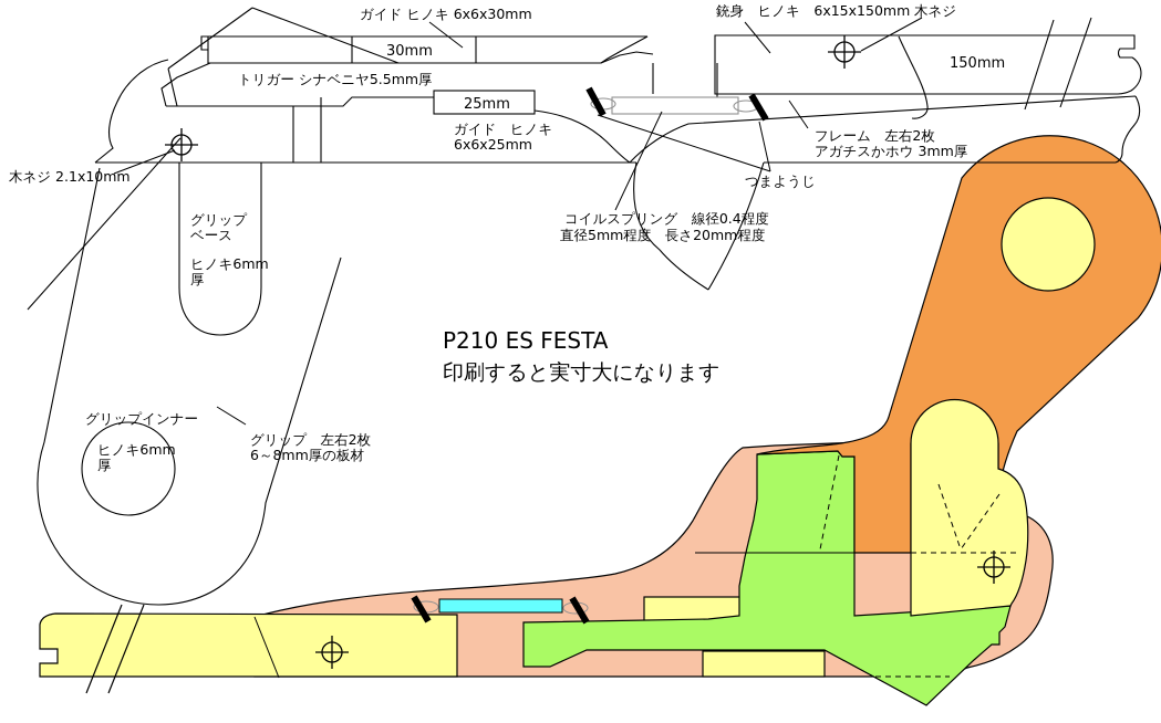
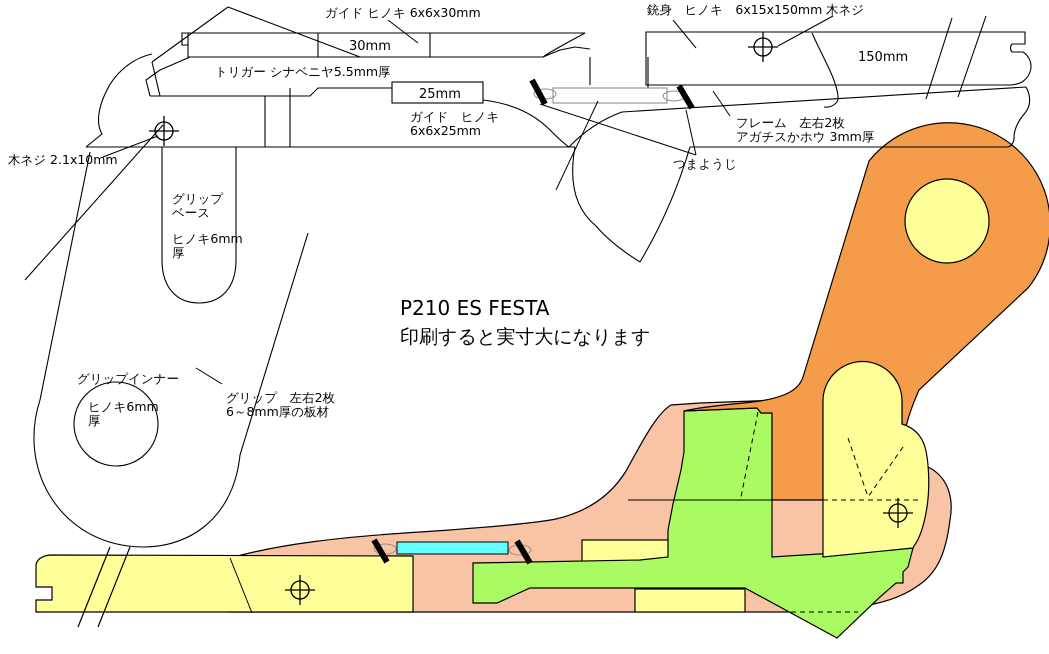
  ガイド ヒノキ 6x6x30mm
  30mm
  トリガー シナベニヤ5.5mm厚
  25mm
  ガイド ヒノキ
  6x6x25mm
  銃身 ヒノキ 6x15x150mm
  木ネジ
  150mm
  フレーム 左右2枚
  アガチスかホウ 3mm厚
  つまようじ
  木ネジ 2.1x10mm
  グリップ
  ベース
  ヒノキ6mm
  厚
- コイルスプリング 線径0.4程度
- 直径5mm程度 長さ20mm程度
  グリップインナー
  ヒノキ6mm
  厚
  グリップ 左右2枚
  6～8mm厚の板材
  P210 ES FESTA
  印刷すると実寸大になります
